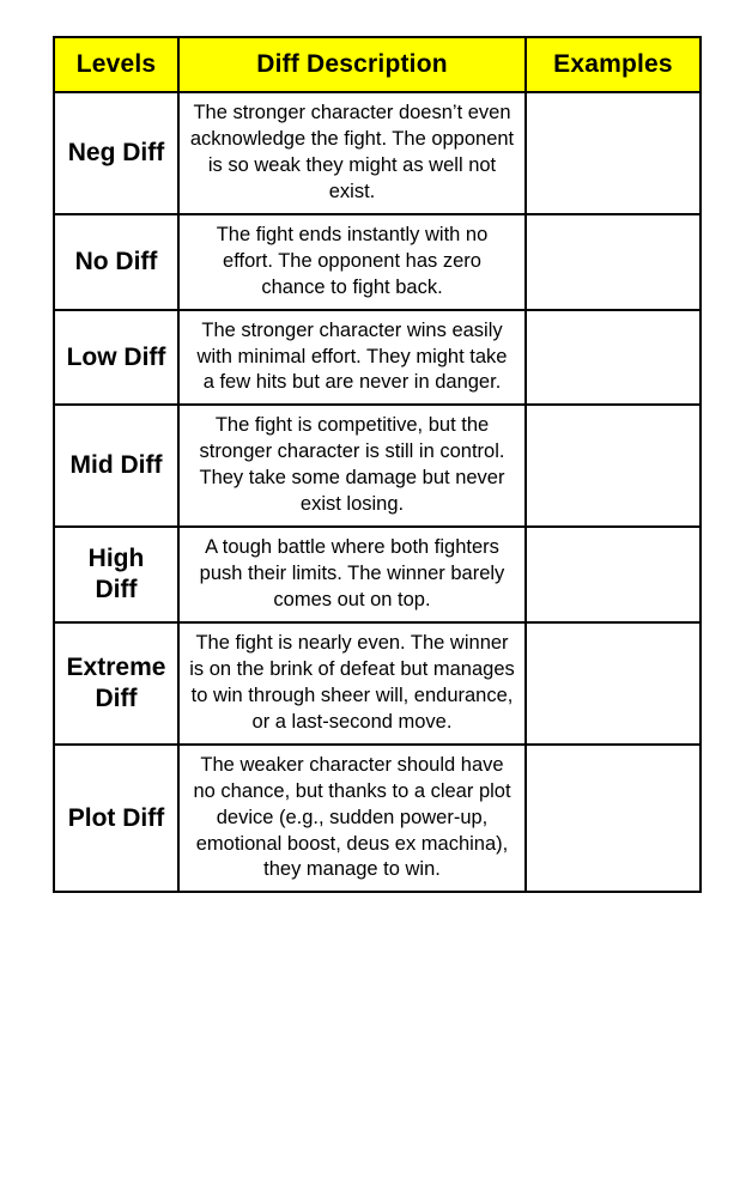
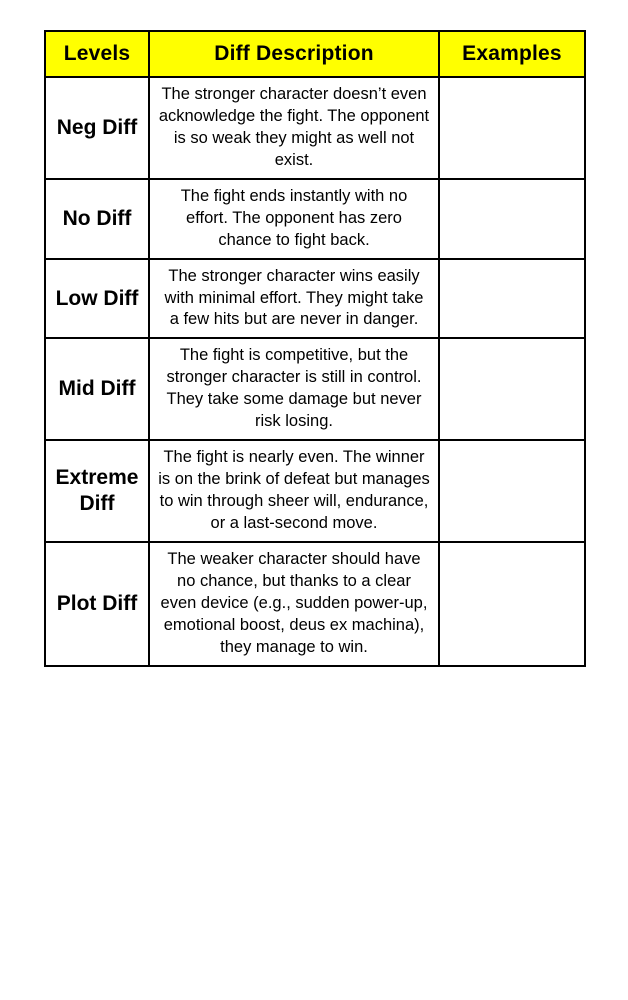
  Levels	Diff Description	Examples
  Neg Diff	The stronger character doesn’t even acknowledge the fight. The opponent is so weak they might as well not exist.
  No Diff	The fight ends instantly with no effort. The opponent has zero chance to fight back.
  Low Diff	The stronger character wins easily with minimal effort. They might take a few hits but are never in danger.
- Mid Diff	The fight is competitive, but the stronger character is still in control. They take some damage but never exist losing.
+ Mid Diff	The fight is competitive, but the stronger character is still in control. They take some damage but never risk losing.
- High Diff	A tough battle where both fighters push their limits. The winner barely comes out on top.
  Extreme Diff	The fight is nearly even. The winner is on the brink of defeat but manages to win through sheer will, endurance, or a last-second move.
- Plot Diff	The weaker character should have no chance, but thanks to a clear plot device (e.g., sudden power-up, emotional boost, deus ex machina), they manage to win.
+ Plot Diff	The weaker character should have no chance, but thanks to a clear even device (e.g., sudden power-up, emotional boost, deus ex machina), they manage to win.
